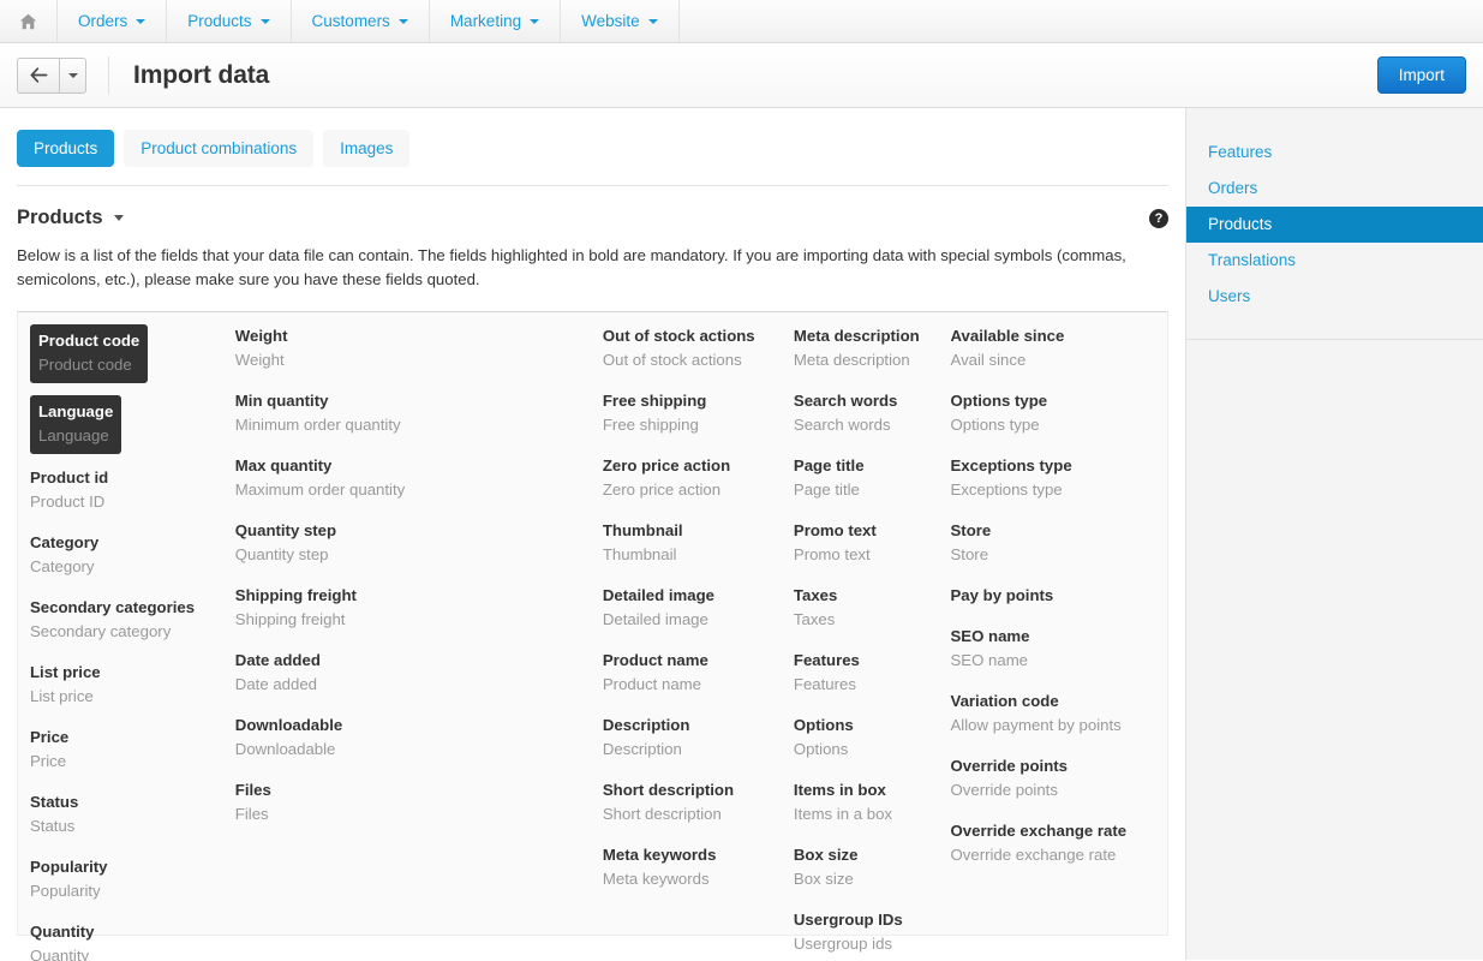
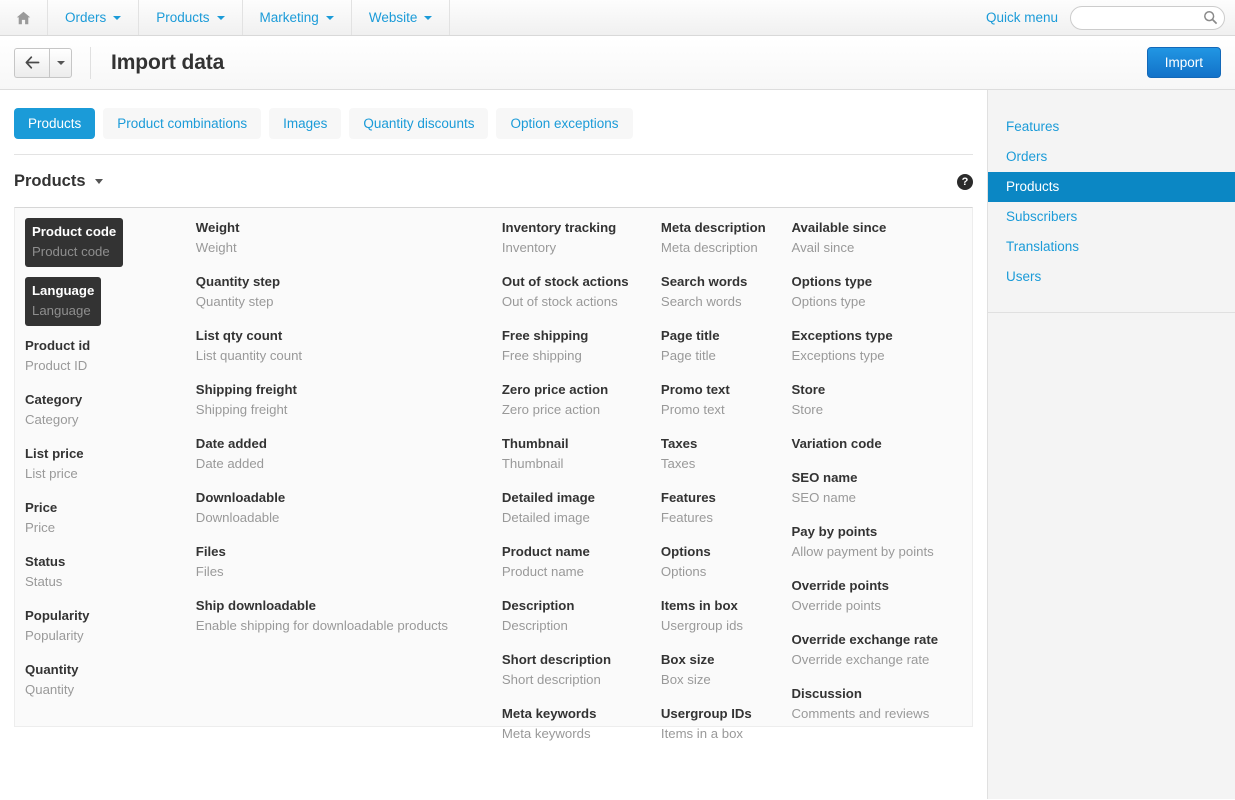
  Orders
  Products
- Customers
  Marketing
  Website
+ Quick menu
  Import data
  Import
  Products
  Product combinations
  Images
+ Quantity discounts
+ Option exceptions
  Products
  ?
- Below is a list of the fields that your data file can contain. The fields highlighted in bold are mandatory. If you are importing data with special symbols (commas, semicolons, etc.), please make sure you have these fields quoted.
  Product code
  Product code
  Language
  Language
  Product id
  Product ID
  Category
  Category
- Secondary categories
- Secondary category
  List price
  List price
  Price
  Price
  Status
  Status
  Popularity
  Popularity
  Quantity
  Quantity
  Weight
  Weight
- Min quantity
- Minimum order quantity
- Max quantity
- Maximum order quantity
  Quantity step
  Quantity step
+ List qty count
+ List quantity count
  Shipping freight
  Shipping freight
  Date added
  Date added
  Downloadable
  Downloadable
  Files
  Files
+ Ship downloadable
+ Enable shipping for downloadable products
+ Inventory tracking
+ Inventory
  Out of stock actions
  Out of stock actions
  Free shipping
  Free shipping
  Zero price action
  Zero price action
  Thumbnail
  Thumbnail
  Detailed image
  Detailed image
  Product name
  Product name
  Description
  Description
  Short description
  Short description
  Meta keywords
  Meta keywords
  Meta description
  Meta description
  Search words
  Search words
  Page title
  Page title
  Promo text
  Promo text
  Taxes
  Taxes
  Features
  Features
  Options
  Options
  Items in box
- Items in a box
+ Usergroup ids
  Box size
  Box size
  Usergroup IDs
- Usergroup ids
+ Items in a box
  Available since
  Avail since
  Options type
  Options type
  Exceptions type
  Exceptions type
  Store
  Store
- Pay by points
+ Variation code
  SEO name
  SEO name
- Variation code
+ Pay by points
  Allow payment by points
  Override points
  Override points
  Override exchange rate
  Override exchange rate
+ Discussion
+ Comments and reviews
  Features
  Orders
  Products
+ Subscribers
  Translations
  Users
